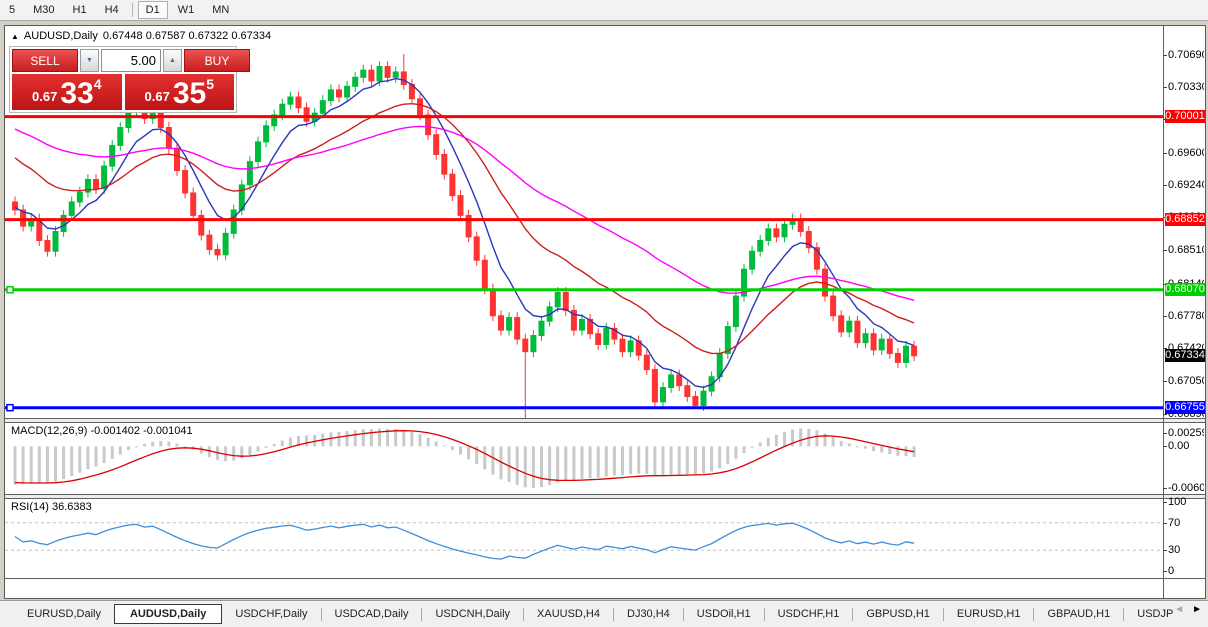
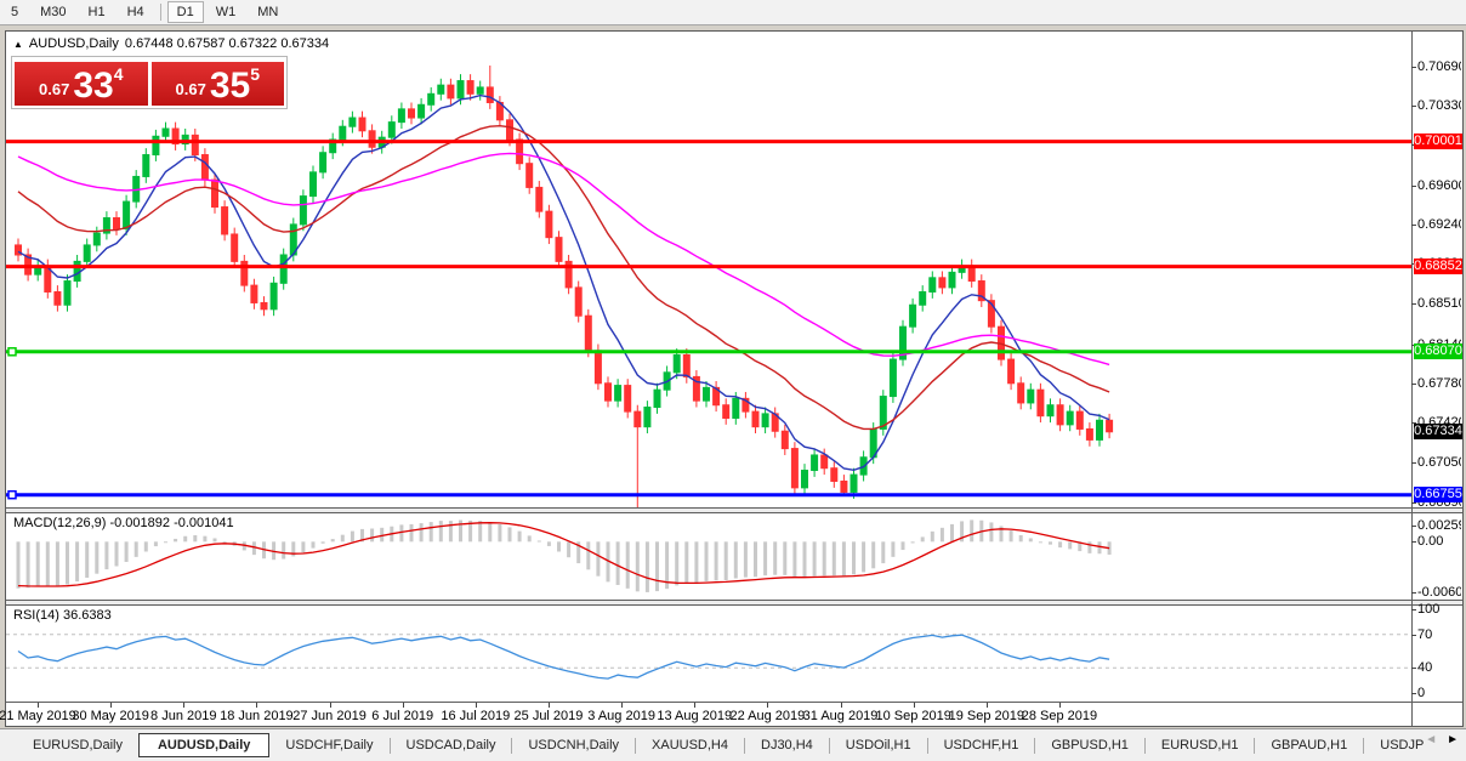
  5
  M30
  H1
  H4
  D1
  W1
  MN
+ 21 May 2019
+ 30 May 2019
+ 8 Jun 2019
+ 18 Jun 2019
+ 27 Jun 2019
+ 6 Jul 2019
+ 16 Jul 2019
+ 25 Jul 2019
+ 3 Aug 2019
+ 13 Aug 2019
+ 22 Aug 2019
+ 31 Aug 2019
+ 10 Sep 2019
+ 19 Sep 2019
+ 28 Sep 2019
  ▲
  AUDUSD,Daily
  0.67448 0.67587 0.67322 0.67334
- MACD(12,26,9) -0.001402 -0.001041
+ MACD(12,26,9) -0.001892 -0.001041
  RSI(14) 36.6383
- SELL
- 5.00
- BUY
  0.67
  33
  4
  0.67
  35
  5
  0.7069
  0.7033
  0.6960
  0.6924
  0.6851
  0.6778
  0.6742
  0.6705
  0.70001
  0.68852
  0.68070
  0.66755
  0.67334
  0.0025
  0.00
  -0.0060
  100
  70
- 30
+ 40
  0
  EURUSD,Daily
  AUDUSD,Daily
  USDCHF,Daily
  USDCAD,Daily
  USDCNH,Daily
  XAUUSD,H4
  DJ30,H4
  USDOil,H1
  USDCHF,H1
  GBPUSD,H1
  EURUSD,H1
  GBPAUD,H1
  USDJP
  ◄
  ►
